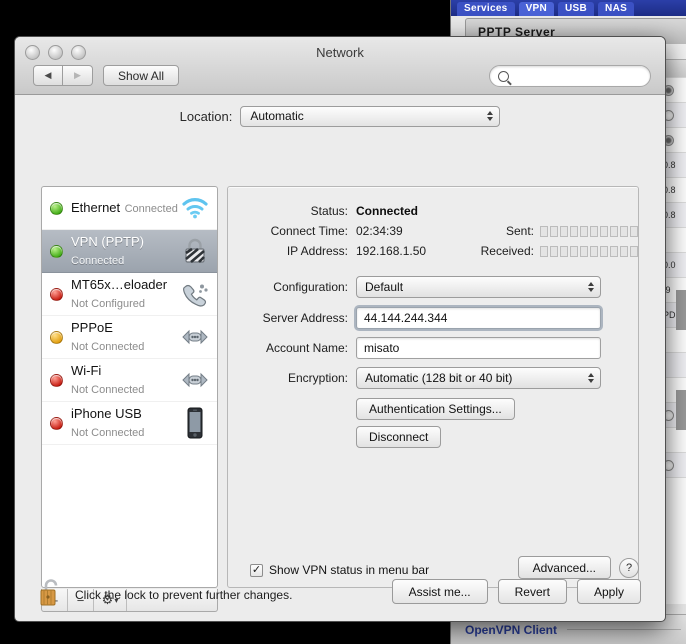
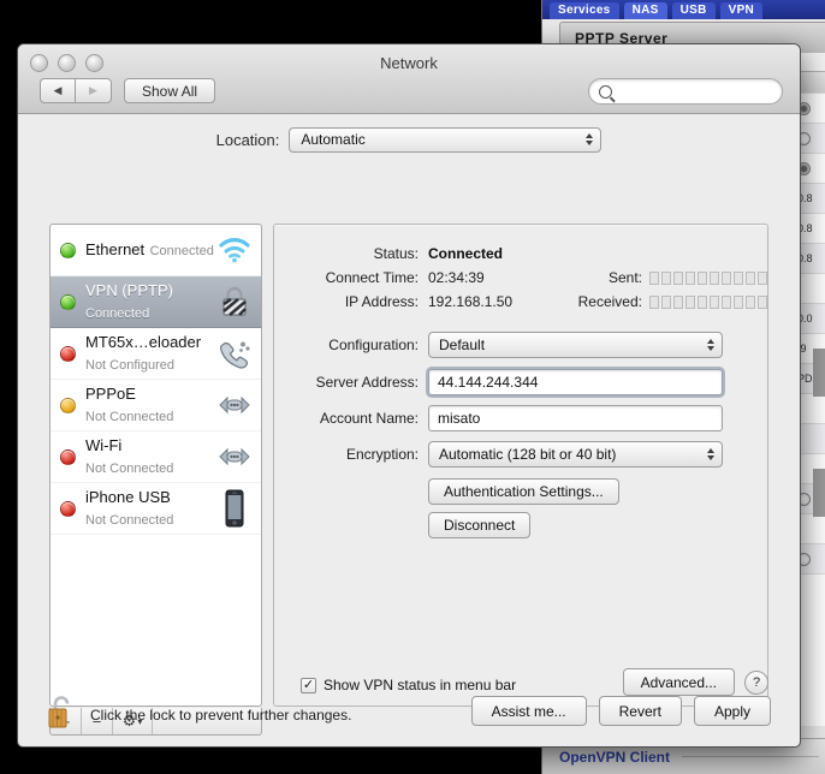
  Services
- VPN
+ NAS
  USB
- NAS
+ VPN
  PPTP Server
  PD
  OpenVPN Client
  Network
  ◀
  ▶
  Show All
  Location:
  Automatic
  Ethernet Connected
  VPN (PPTP) Connected
  MT65x…eloader Not Configured
  PPPoE Not Connected
  Wi-Fi Not Connected
  iPhone USB Not Connected
  −
  ⚙
  ▾
  Status:
  Connected
  Connect Time:
  02:34:39
  Sent:
  IP Address:
  192.168.1.50
  Received:
  Configuration:
  Default
  Server Address:
  44.144.244.344
  Account Name:
  misato
  Encryption:
  Automatic (128 bit or 40 bit)
  Authentication Settings...
  Disconnect
  ✓
  Show VPN status in menu bar
  Advanced...
  ?
  Click the lock to prevent further changes.
  Assist me...
  Revert
  Apply
